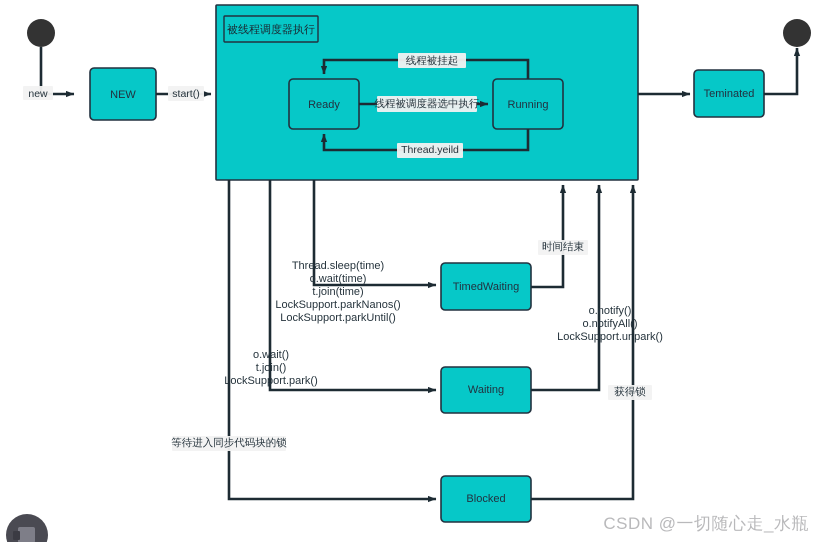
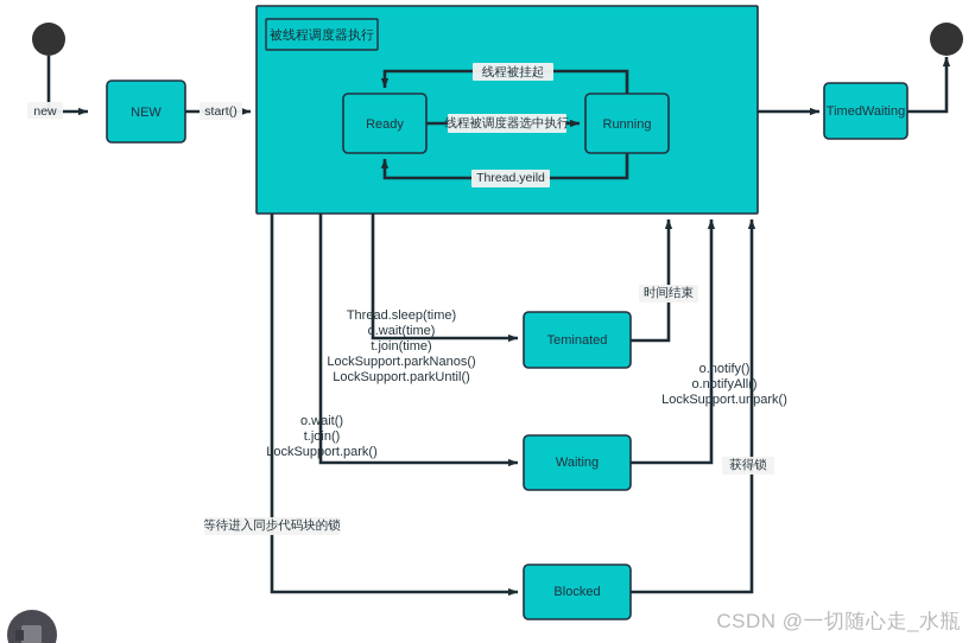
  new
  NEW
  start()
  被线程调度器执行
  Ready
  Running
  线程被挂起
  线程被调度器选中执行
  Thread.yeild
- Teminated
+ TimedWaiting
  Thread.sleep(time)
  o.wait(time)
  t.join(time)
  LockSupport.parkNanos()
  LockSupport.parkUntil()
- TimedWaiting
+ Teminated
  时间结束
  o.wait()
  t.join()
  LockSupport.park()
  Waiting
  o.notify()
  o.notifyAll)
  LockSupport.unpark()
  等待进入同步代码块的锁
  Blocked
  获得锁
  CSDN @一切随心走_水瓶
